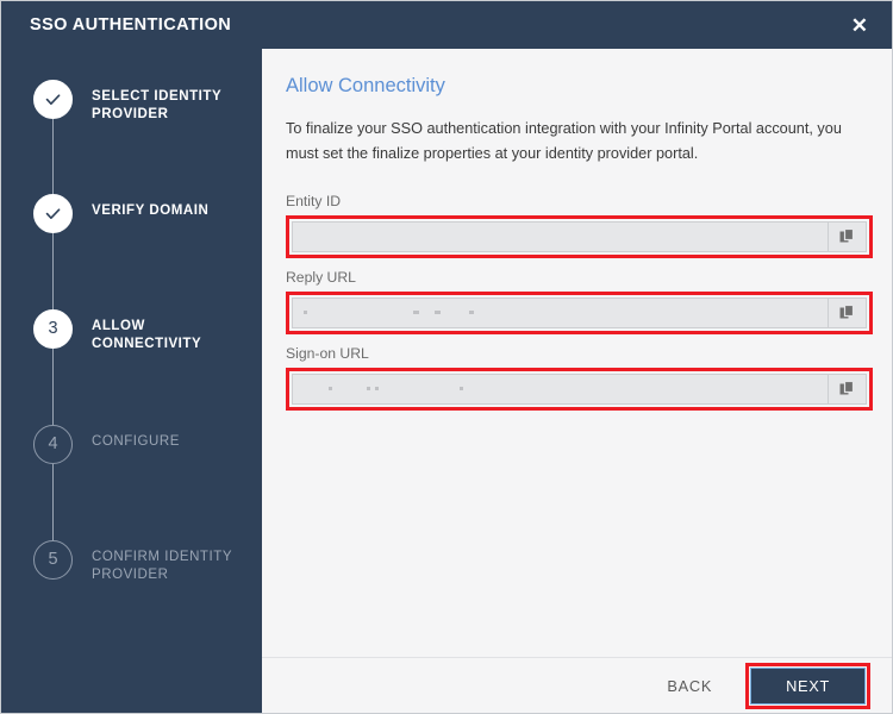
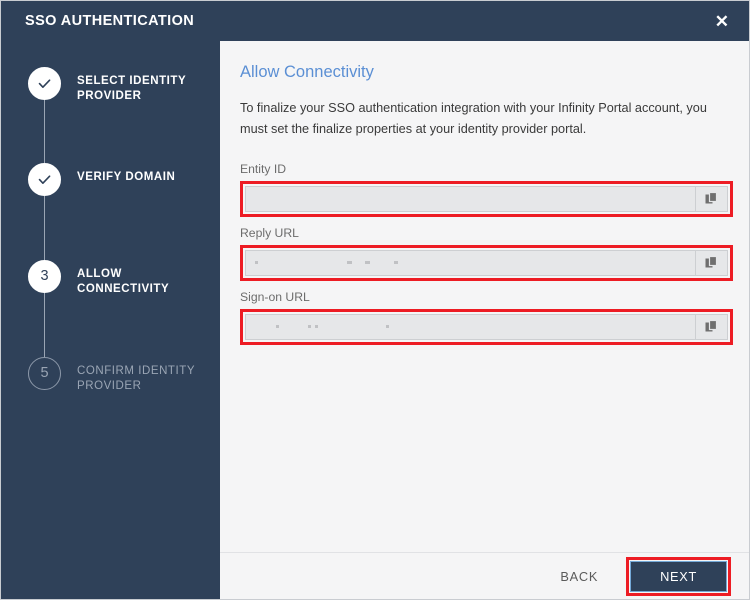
  SSO AUTHENTICATION
  ✕
  SELECT IDENTITY PROVIDER
  VERIFY DOMAIN
  3
  ALLOW CONNECTIVITY
- 4
- CONFIGURE
  5
  CONFIRM IDENTITY PROVIDER
  Allow Connectivity
  To finalize your SSO authentication integration with your Infinity Portal account, you must set the finalize properties at your identity provider portal.
  Entity ID
  Reply URL
  Sign-on URL
  BACK
  NEXT
